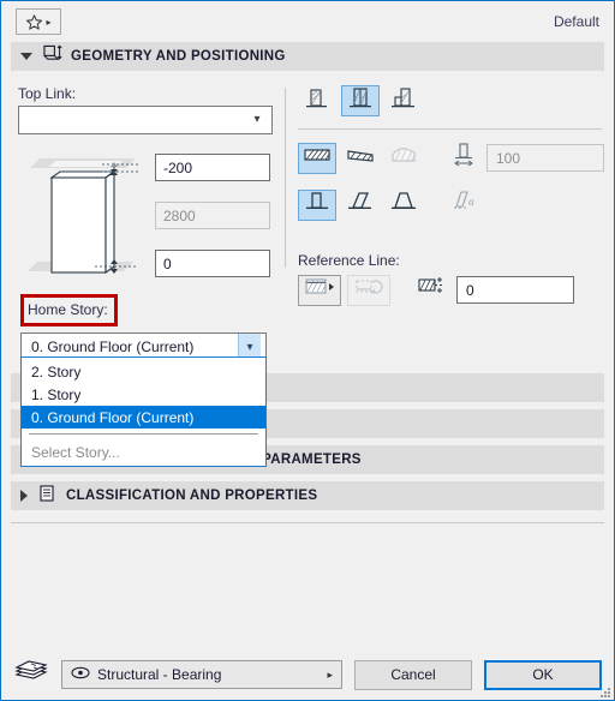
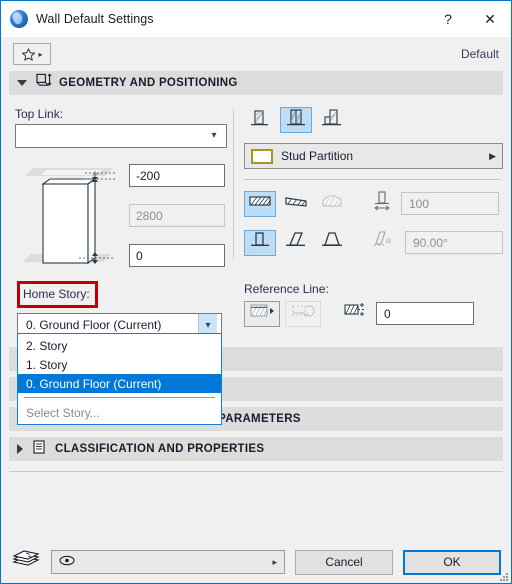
+ Wall Default Settings
+ ?
+ ✕
  ▸
  Default
  GEOMETRY AND POSITIONING
  Top Link:
  ▾
  -200
  2800
  0
  Home Story:
  0. Ground Floor (Current)
  ▾
  2. Story
  1. Story
  0. Ground Floor (Current)
  Select Story...
+ Stud Partition
+ ▶
  100
  α
+ 90.00°
  Reference Line:
  0
  CLASSIFICATION AND PROPERTIES
- Structural - Bearing
  ▸
  Cancel
  OK
